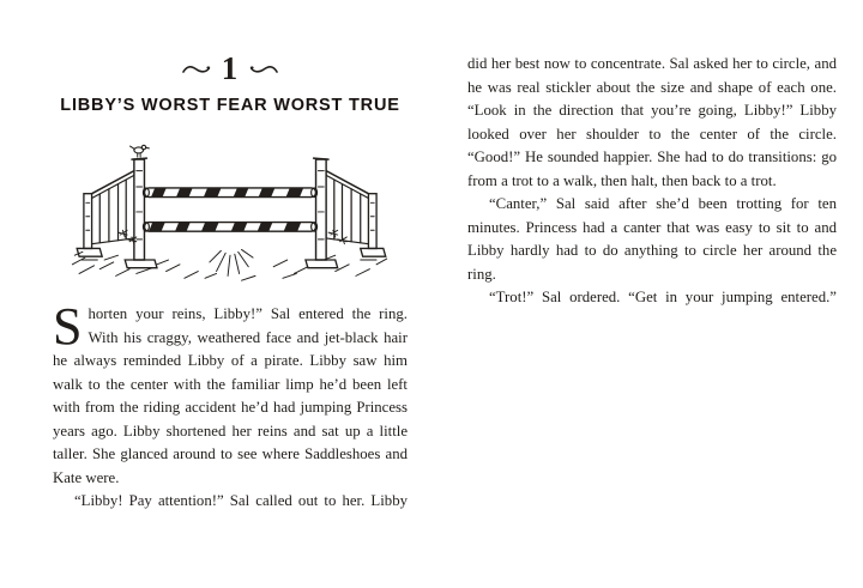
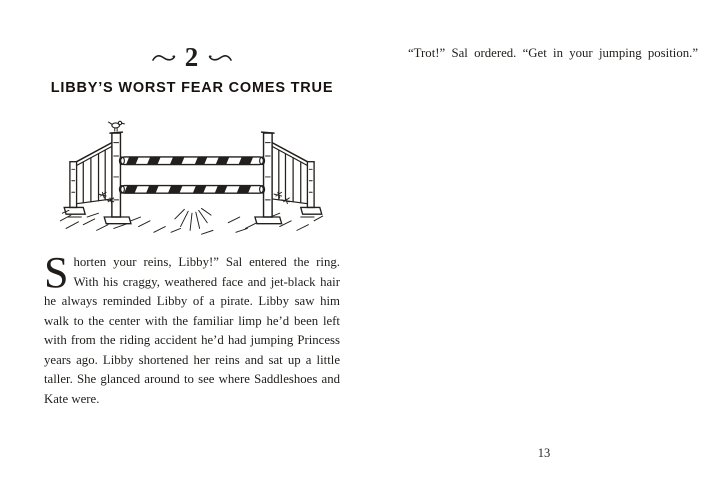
- 1
+ 2
- LIBBY’S WORST FEAR WORST TRUE
+ LIBBY’S WORST FEAR COMES TRUE
  S
  horten your reins, Libby!” Sal entered the ring. With his craggy, weathered face and jet-black hair he always reminded Libby of a pirate. Libby saw him walk to the center with the familiar limp he’d been left with from the riding accident he’d had jumping Princess years ago. Libby shortened her reins and sat up a little taller. She glanced around to see where Saddleshoes and Kate were.
- “Libby! Pay attention!” Sal called out to her. Libby
- did her best now to concentrate. Sal asked her to circle, and he was real stickler about the size and shape of each one. “Look in the direction that you’re going, Libby!” Libby looked over her shoulder to the center of the circle. “Good!” He sounded happier. She had to do transitions: go from a trot to a walk, then halt, then back to a trot.
- “Canter,” Sal said after she’d been trotting for ten minutes. Princess had a canter that was easy to sit to and Libby hardly had to do anything to circle her around the ring.
- “Trot!” Sal ordered. “Get in your jumping entered.”
+ “Trot!” Sal ordered. “Get in your jumping position.”
+ 13
